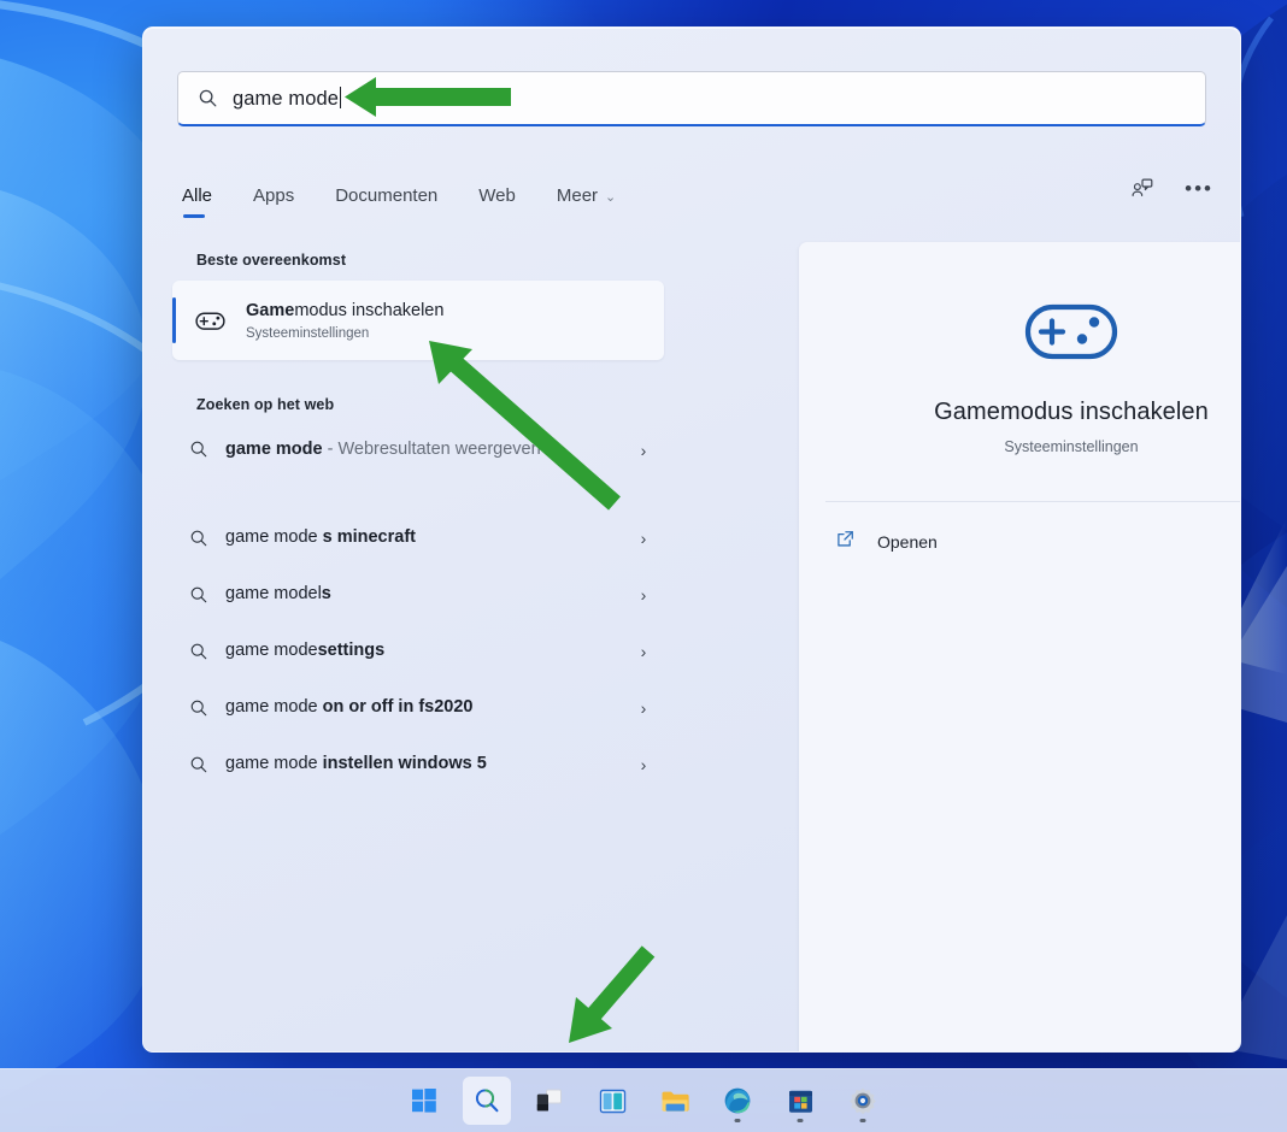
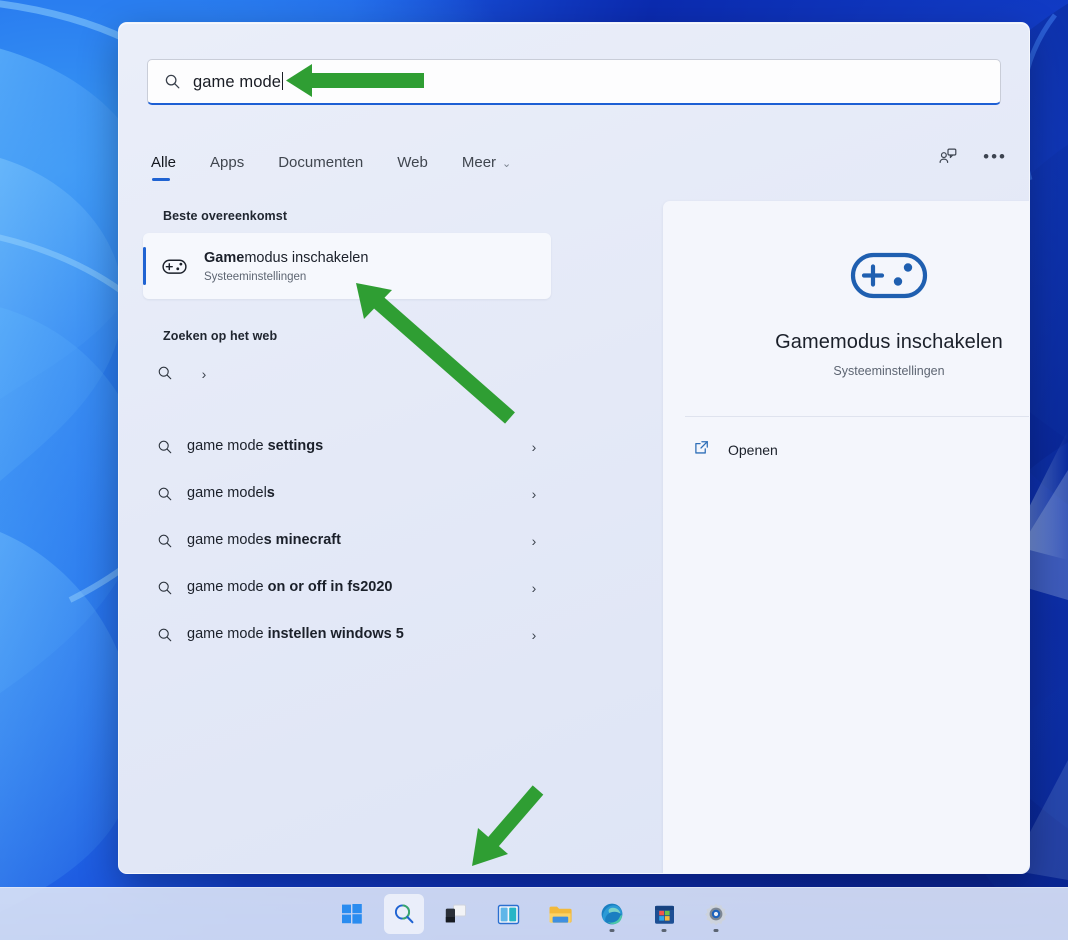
  game mode
  Alle
  Apps
  Documenten
  Web
  Meer ⌄
  •••
  Beste overeenkomst
  Gamemodus inschakelen
  Systeeminstellingen
  Zoeken op het web
- game mode - Webresultaten weergeven
  ›
- game mode s minecraft
+ game mode settings
  ›
  game models
  ›
- game modesettings
+ game modes minecraft
  ›
  game mode on or off in fs2020
  ›
  game mode instellen windows 5
  ›
  Gamemodus inschakelen
  Systeeminstellingen
  Openen
